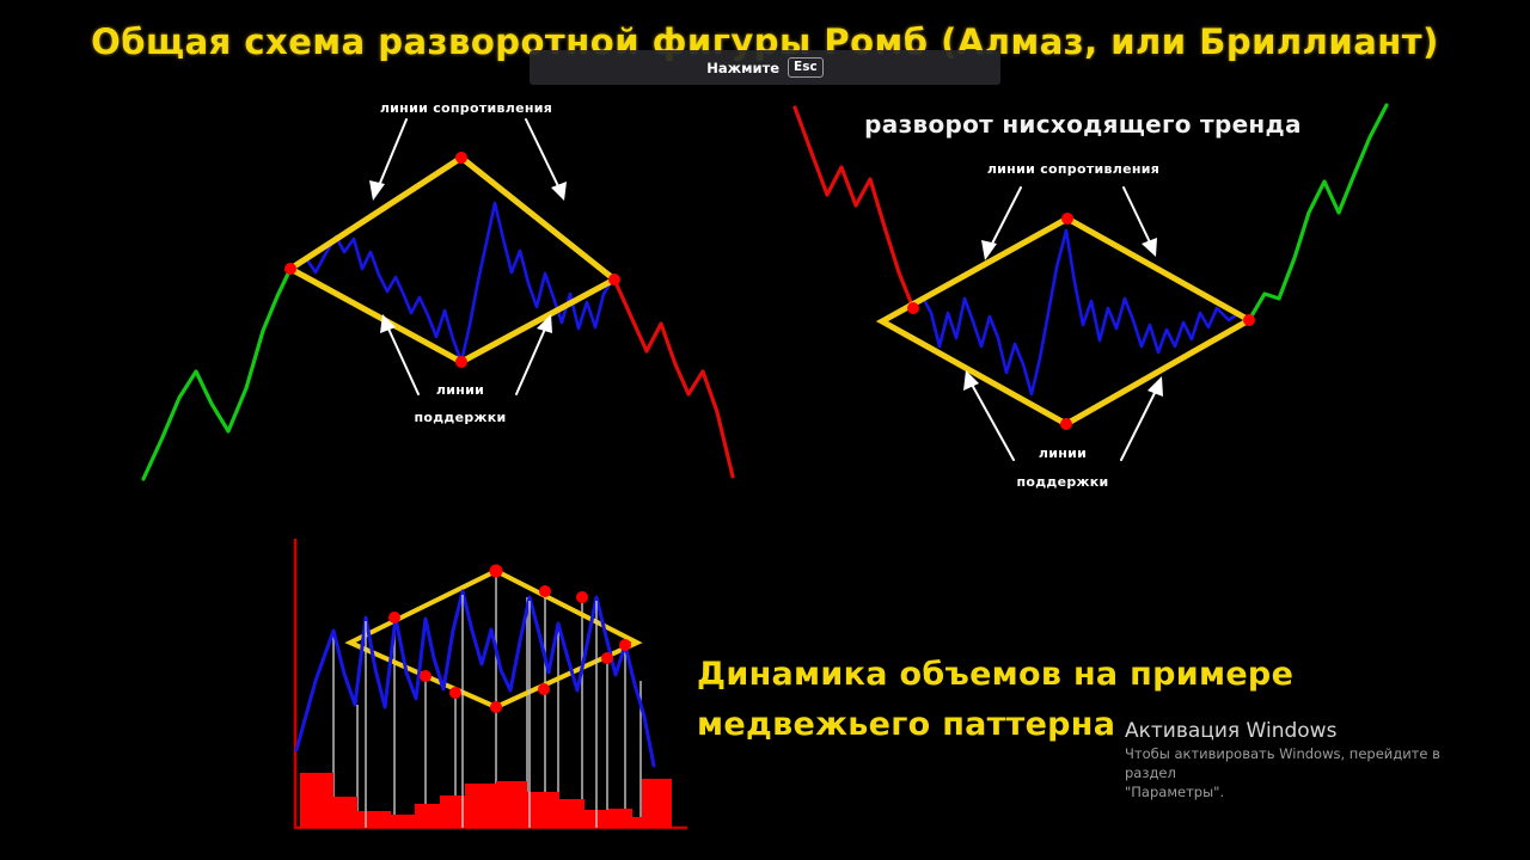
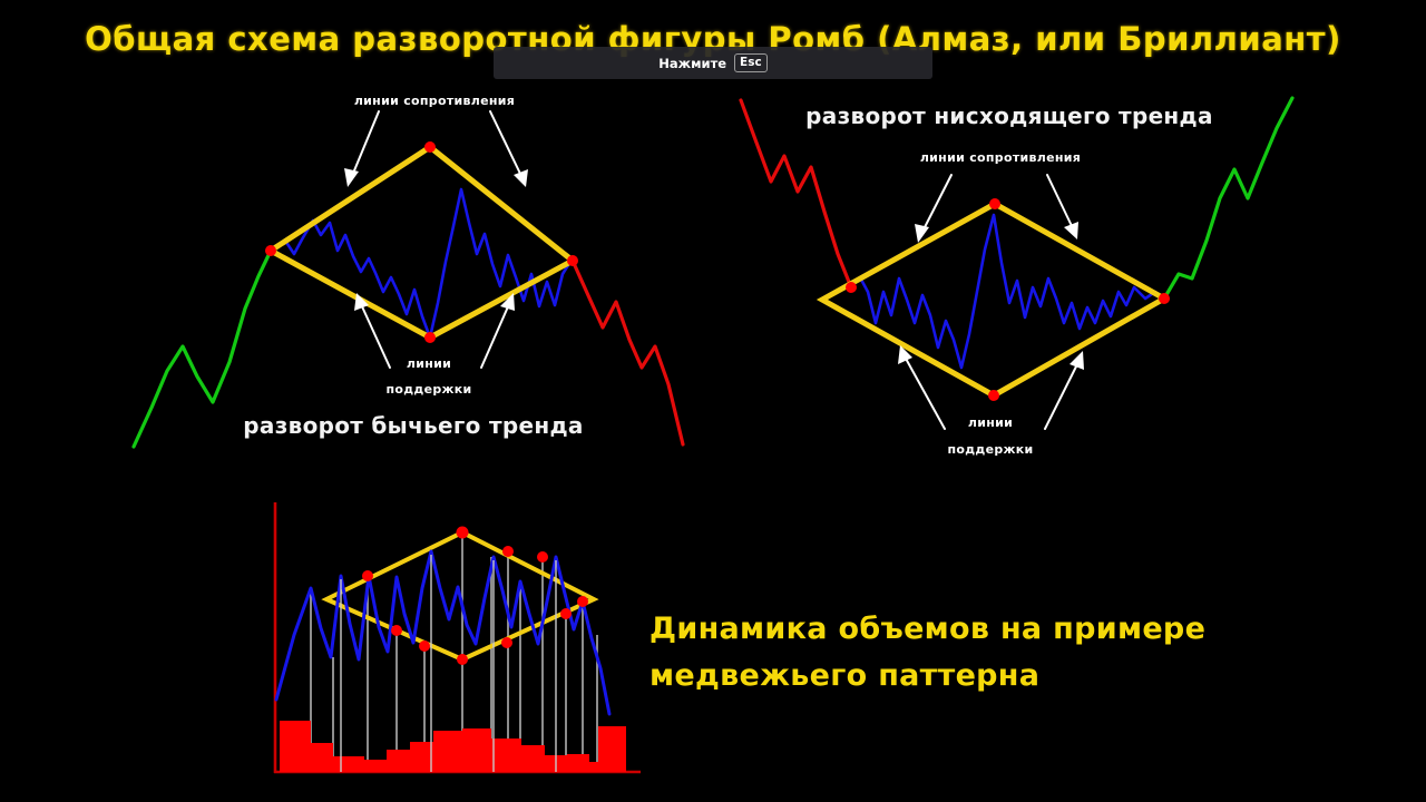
  Общая схема разворотной фигуры Ромб (Алмаз, или Бриллиант)
  линии сопротивления
  линии
  поддержки
+ разворот бычьего тренда
  разворот нисходящего тренда
  линии сопротивления
  линии
  поддержки
  Динамика объемов на примере
  медвежьего паттерна
  Нажмите
  Esc
- Активация Windows
- Чтобы активировать Windows, перейдите в раздел
- "Параметры".
